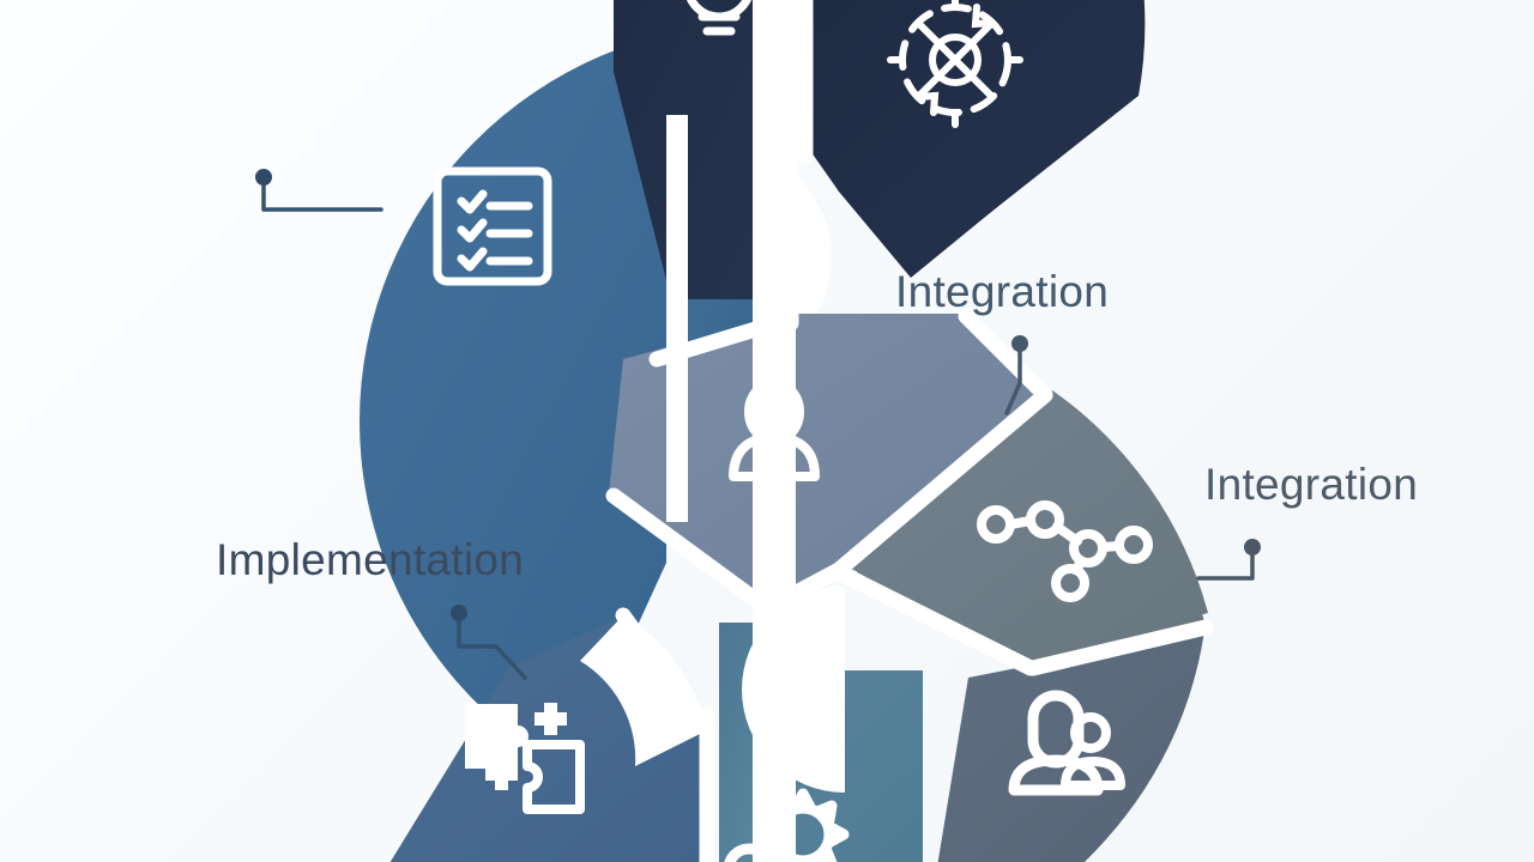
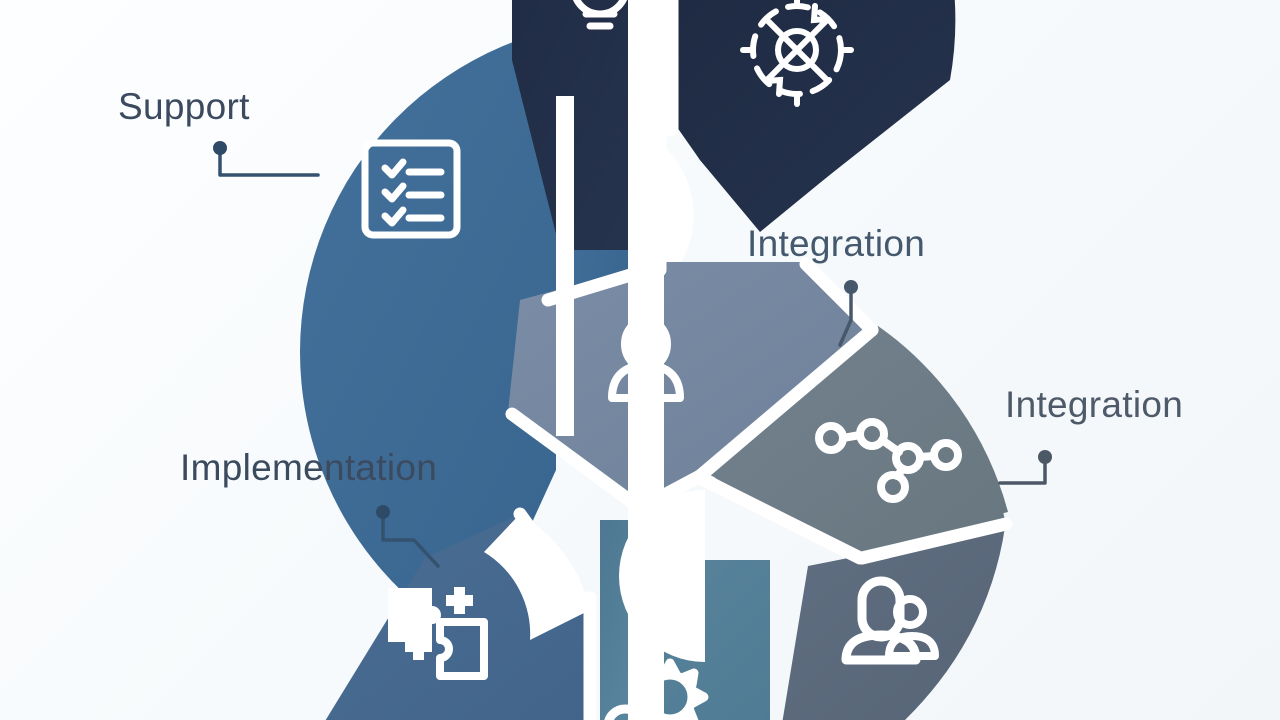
+ Support
  Integration
  Integration
  Implementation
